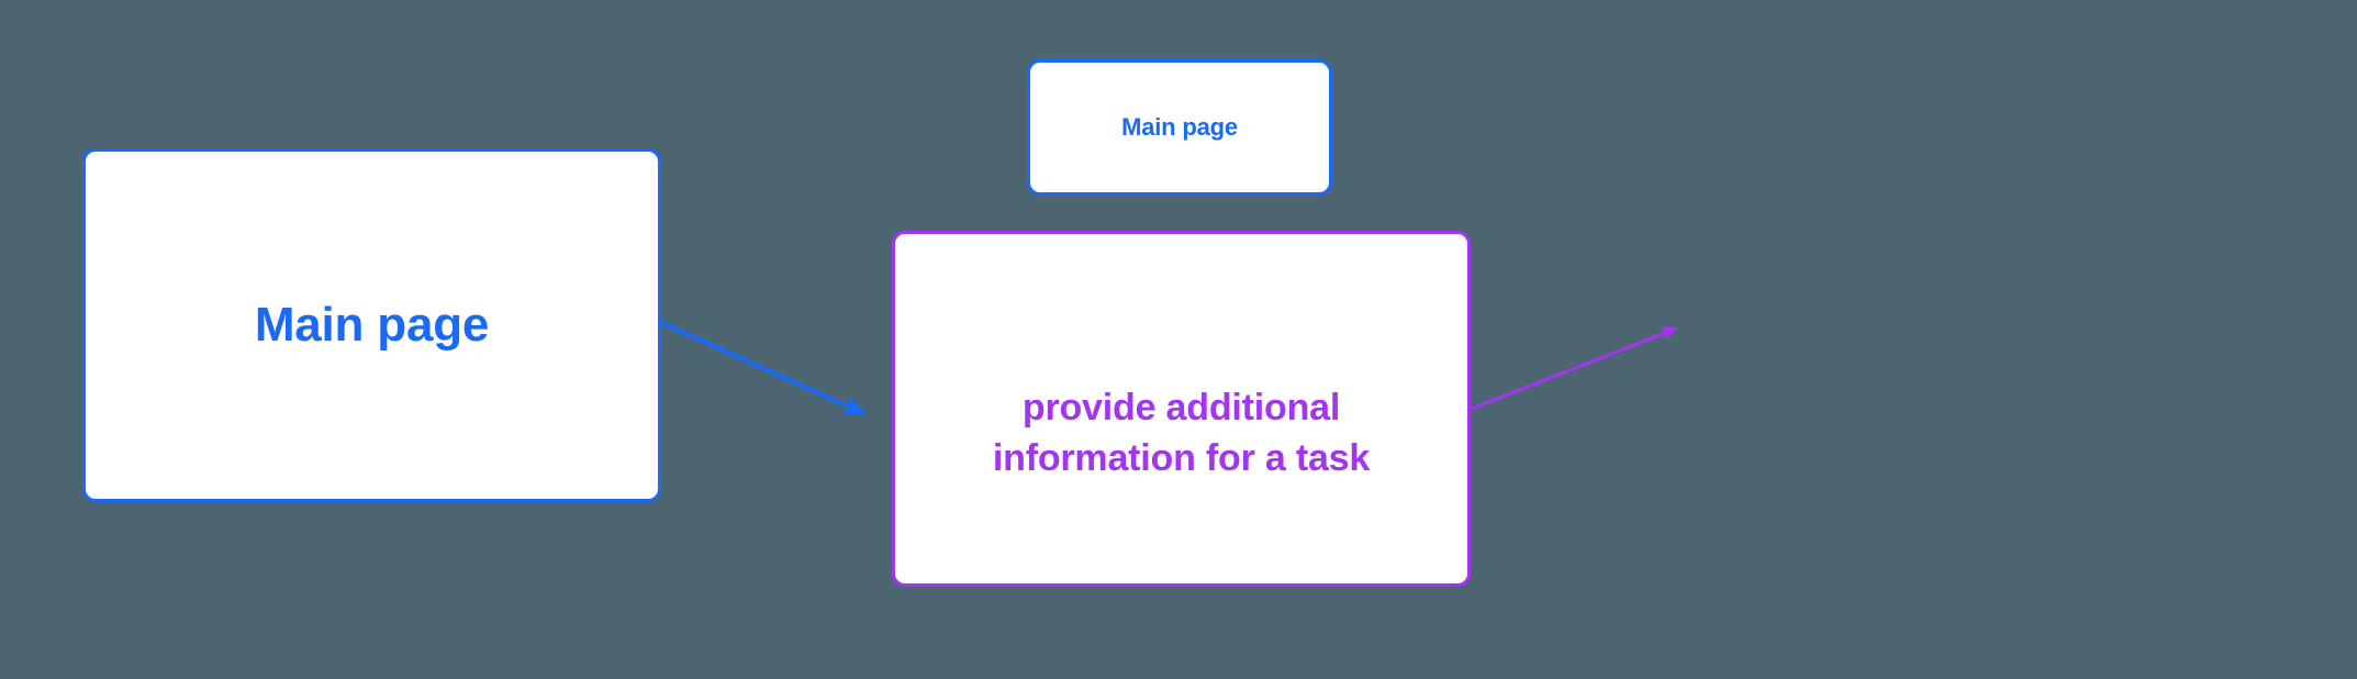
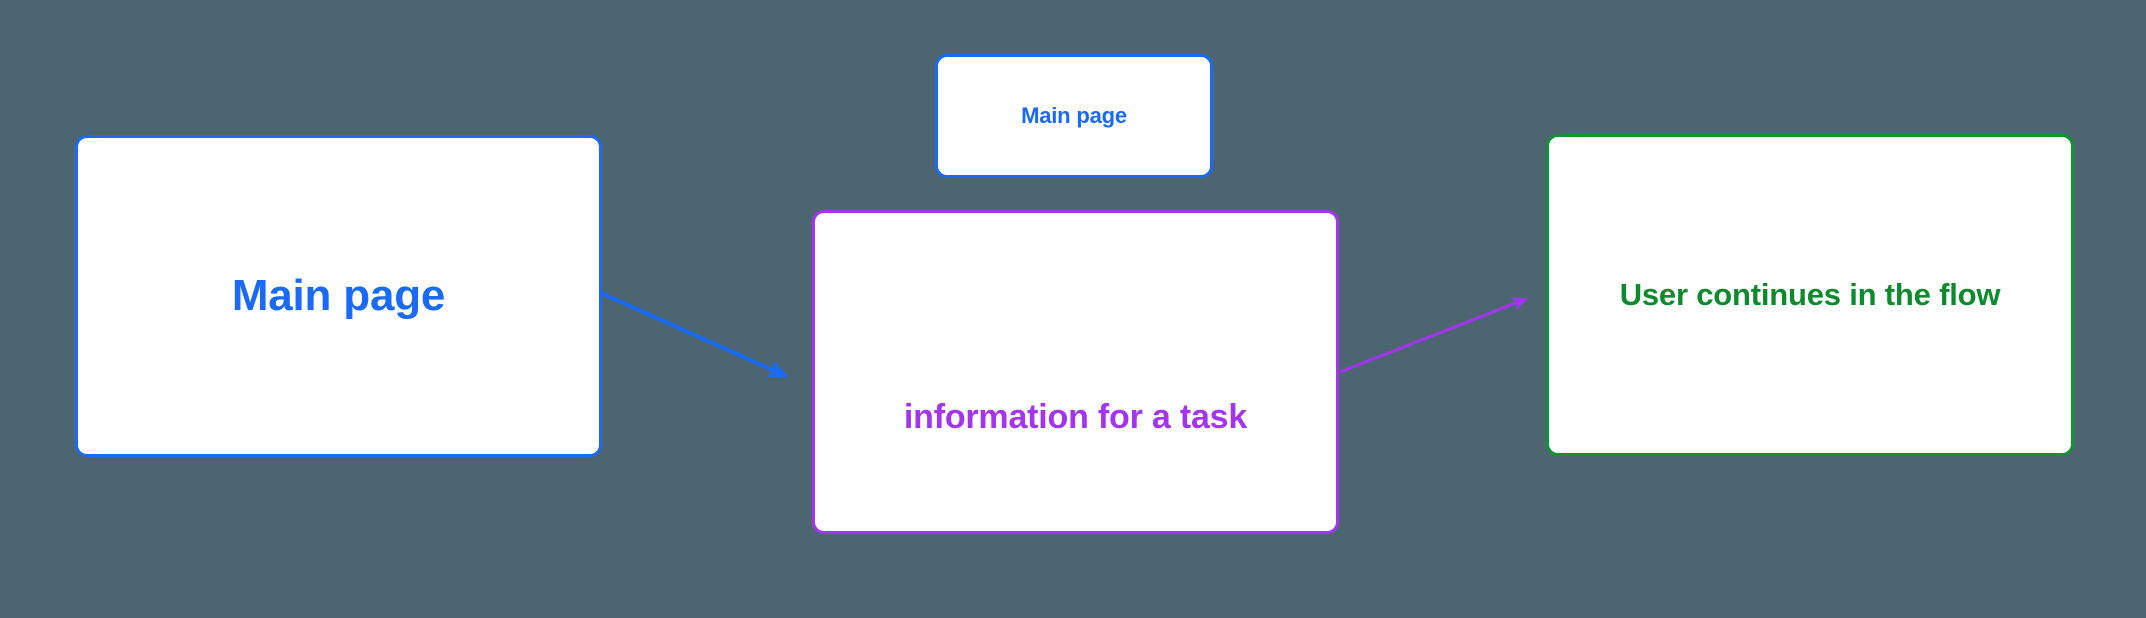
  Main page
  Main page
- provide additional
  information for a task
+ User continues in the flow
